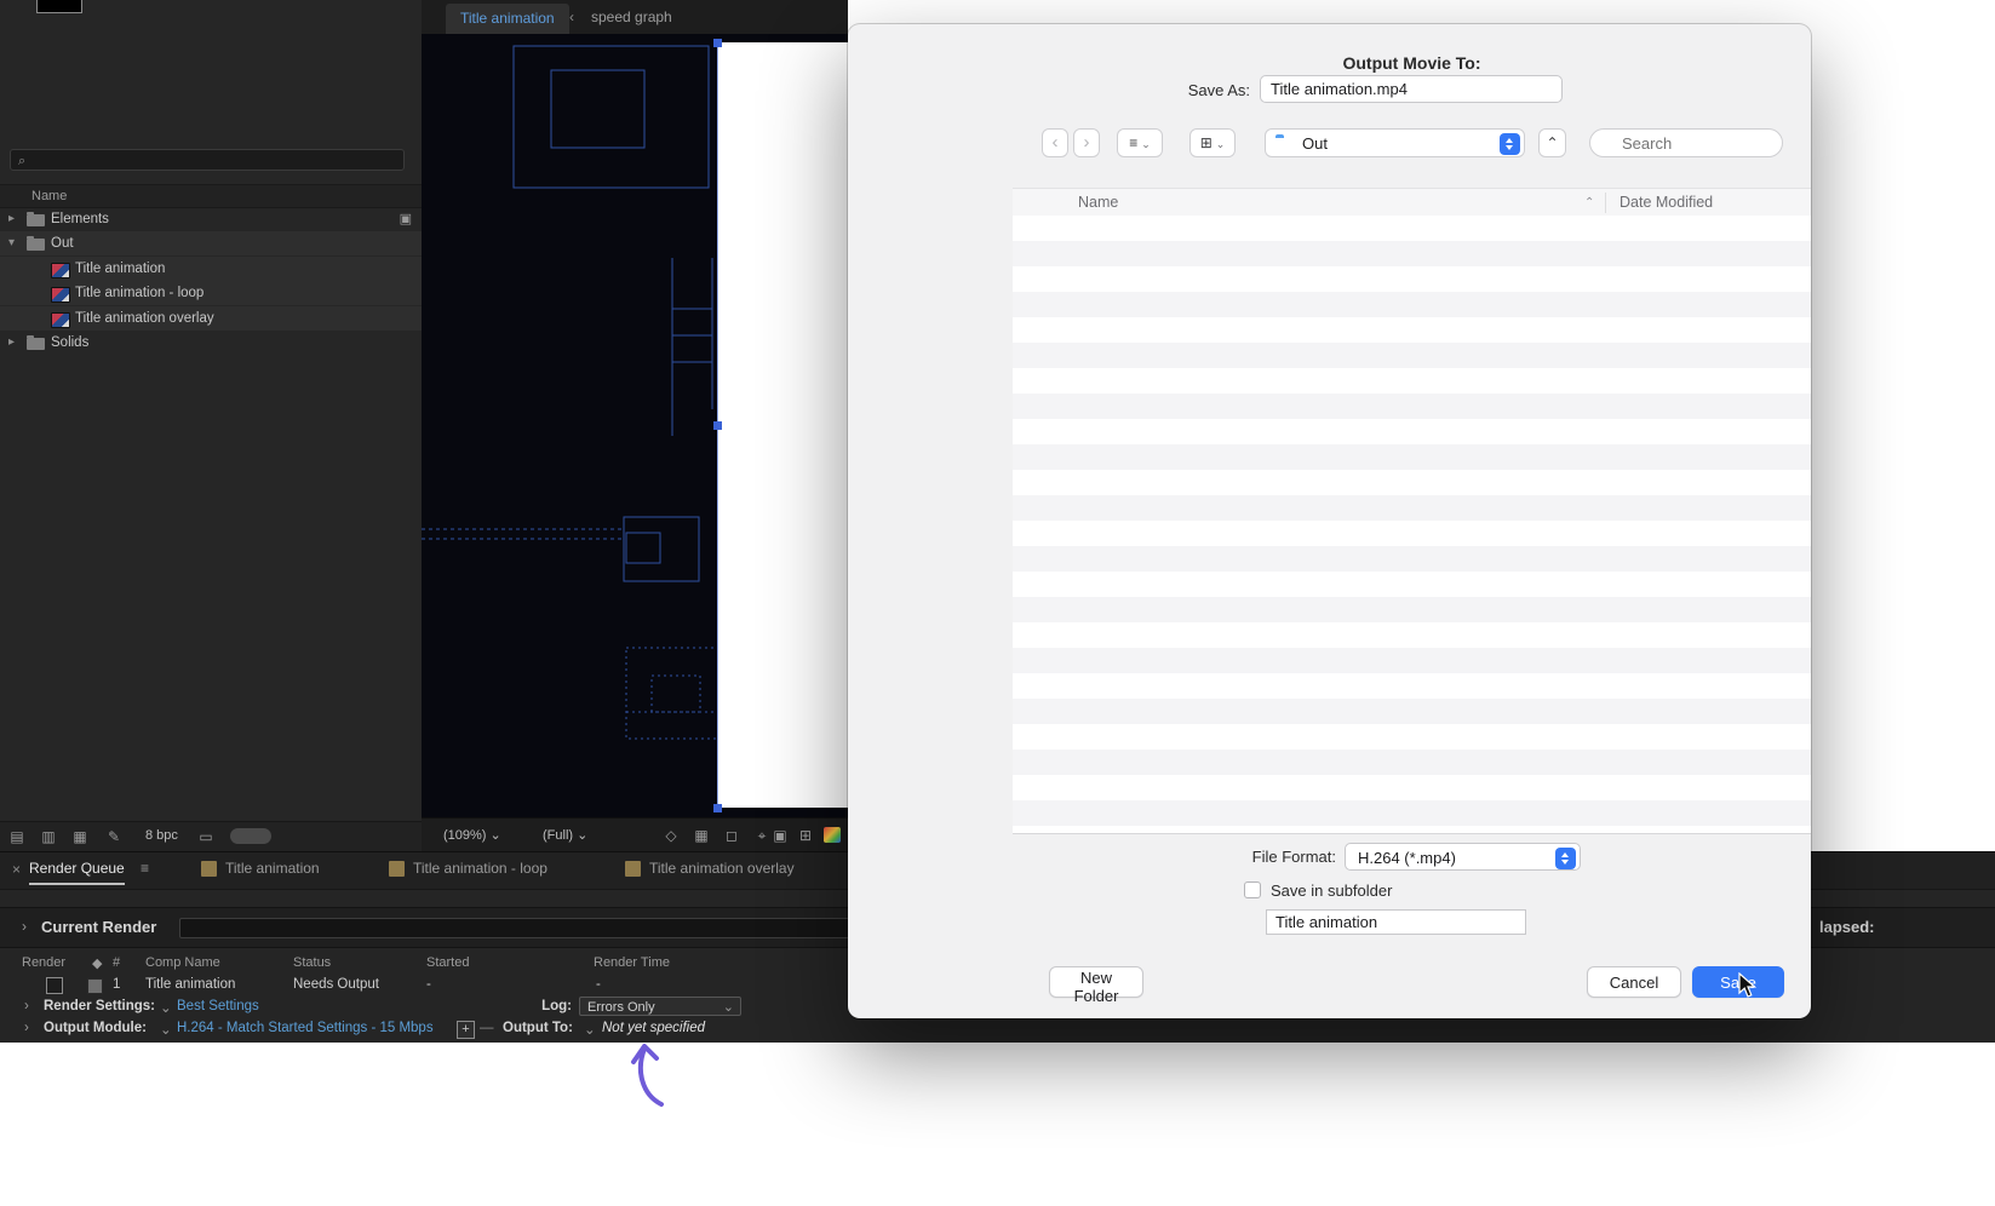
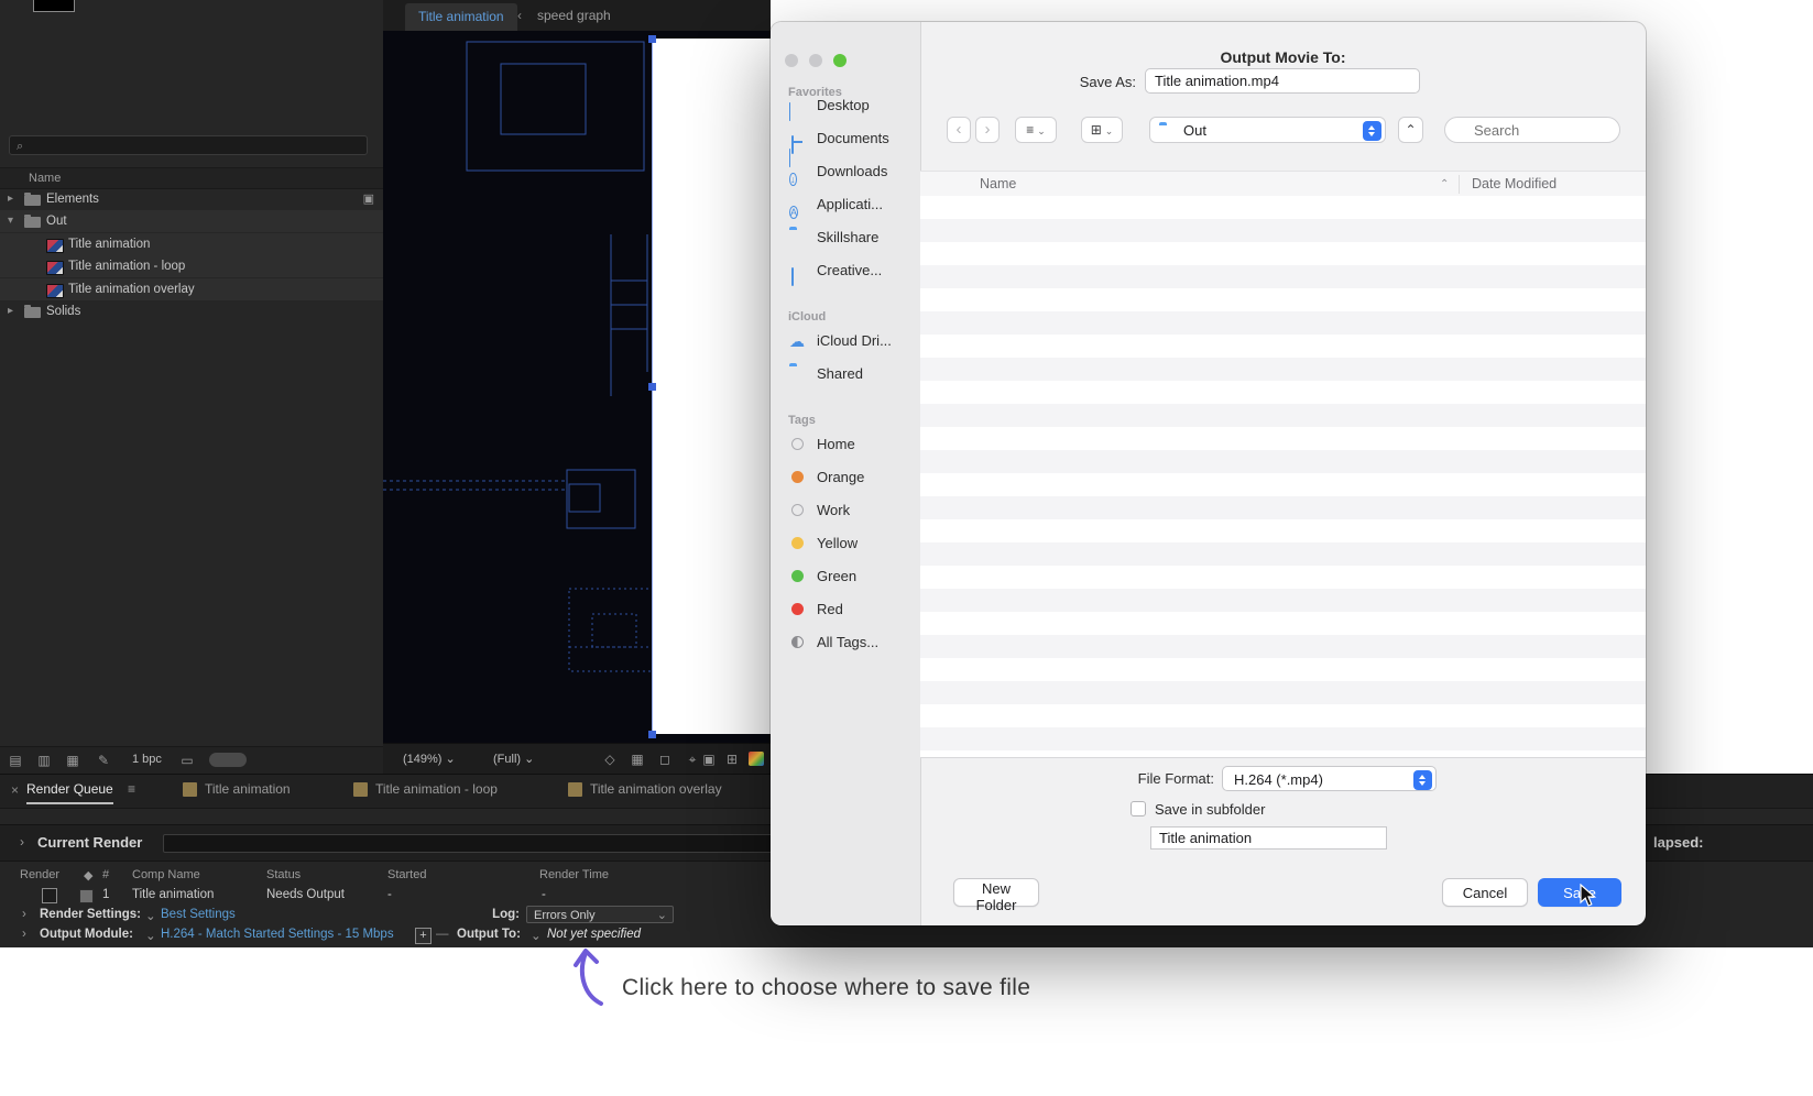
  ⌕
  Name
  ▸
  Elements
  ▣
  ▾
  Out
  Title animation
  Title animation - loop
  Title animation overlay
  ▸
  Solids
  ▤
  ▥
  ▦
  ✎
- 8 bpc
+ 1 bpc
  ▭
  Title animation
  ‹
  speed graph
- (109%) ⌄
+ (149%) ⌄
  (Full) ⌄
  ◇
  ▦
  ◻
  ⌖
  ▣
  ⊞
  ×
  Render Queue
  ≡
  Title animation
  Title animation - loop
  Title animation overlay
  ›
  Current Render
  lapsed:
  Render
  ◆
  #
  Comp Name
  Status
  Started
  Render Time
  1
  Title animation
  Needs Output
  -
  -
  ›
  Render Settings:
  ⌄
  Best Settings
  Log:
  Errors Only
  ⌄
  ›
  Output Module:
  ⌄
  H.264 - Match Started Settings - 15 Mbps
  +
  —
  Output To:
  ⌄
  Not yet specified
+ Click here to choose where to save file
+ Favorites
+ Desktop
+ Documents
+ ↓
+ Downloads
+ A
+ Applicati...
+ Skillshare
+ Creative...
+ iCloud
+ ☁
+ iCloud Dri...
+ Shared
+ Tags
+ Home
+ Orange
+ Work
+ Yellow
+ Green
+ Red
+ All Tags...
  Output Movie To:
  Save As:
  Title animation.mp4
  ‹
  ›
  ≡ ⌄
  ⊞ ⌄
  Out
  ⌃
  Search
  Name
  ⌃
  Date Modified
  File Format:
  H.264 (*.mp4)
  Save in subfolder
  Title animation
  New Folder
  Cancel
  Sae
